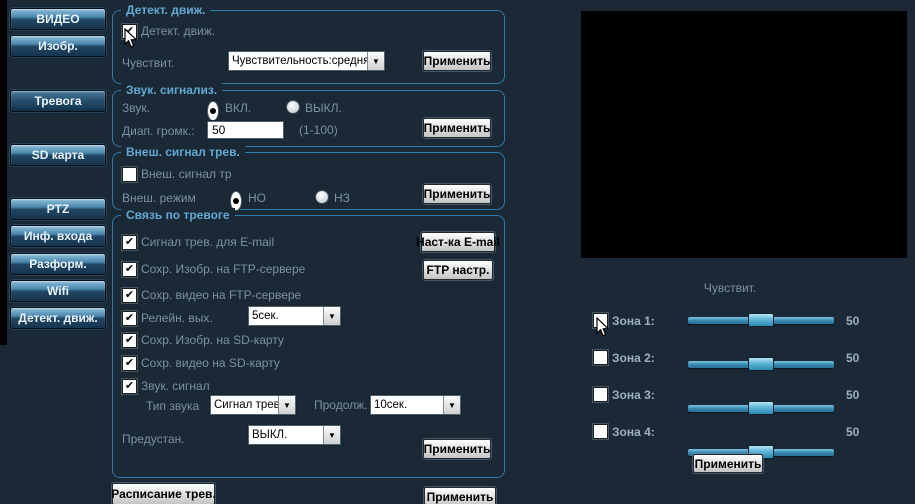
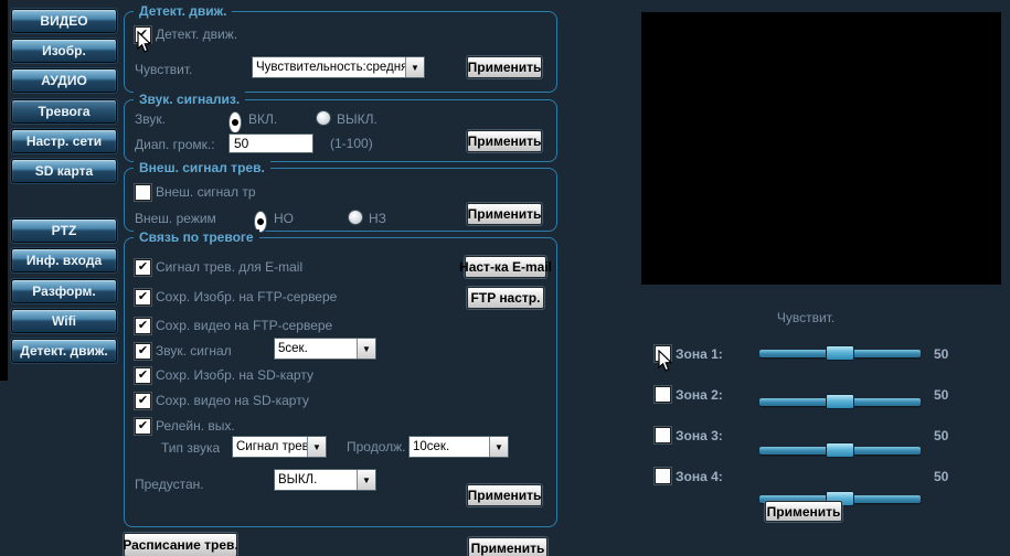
  ВИДЕО
  Изобр.
+ АУДИО
  Тревога
+ Настр. сети
  SD карта
  PTZ
  Инф. входа
  Разформ.
  Wifi
  Детект. движ.
  Детект. движ.
  Детект. движ.
  Чувствит.
  Чувствительность:средн
  ▼
  Применить
  Звук. сигнализ.
  Звук.
  ВКЛ.
  ВЫКЛ.
  Диап. громк.:
  50
  (1-100)
  Применить
  Внеш. сигнал трев.
  Внеш. сигнал тр
  Внеш. режим
  НО
  НЗ
  Применить
  Связь по тревоге
  Сигнал трев. для E-mail
  Наст-ка E-mail
  Сохр. Изобр. на FTP-сервере
  FTP настр.
  Сохр. видео на FTP-сервере
- Релейн. вых.
+ Звук. сигнал
  5сек.
  ▼
  Сохр. Изобр. на SD-карту
  Сохр. видео на SD-карту
- Звук. сигнал
+ Релейн. вых.
  Тип звука
  Сигнал трев
  ▼
  Продолж.
  10сек.
  ▼
  Предустан.
  ВЫКЛ.
  ▼
  Применить
  Расписание трев.
  Применить
  Чувствит.
  Зона 1:
  50
  Зона 2:
  50
  Зона 3:
  50
  Зона 4:
  50
  Применить
